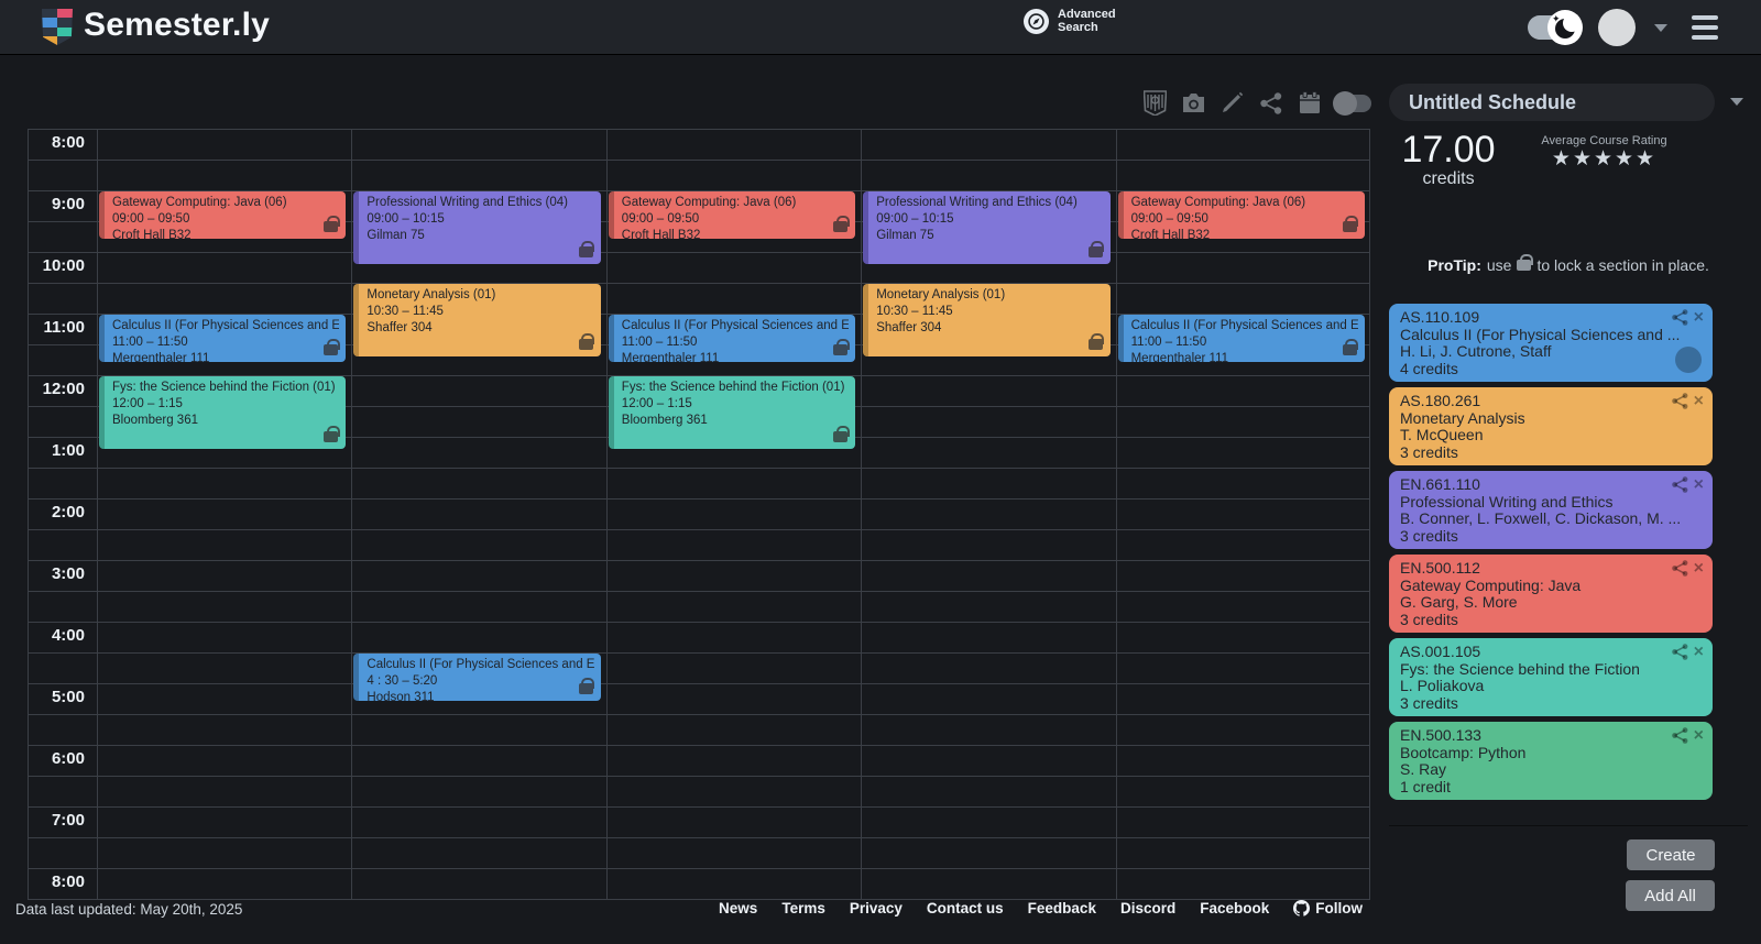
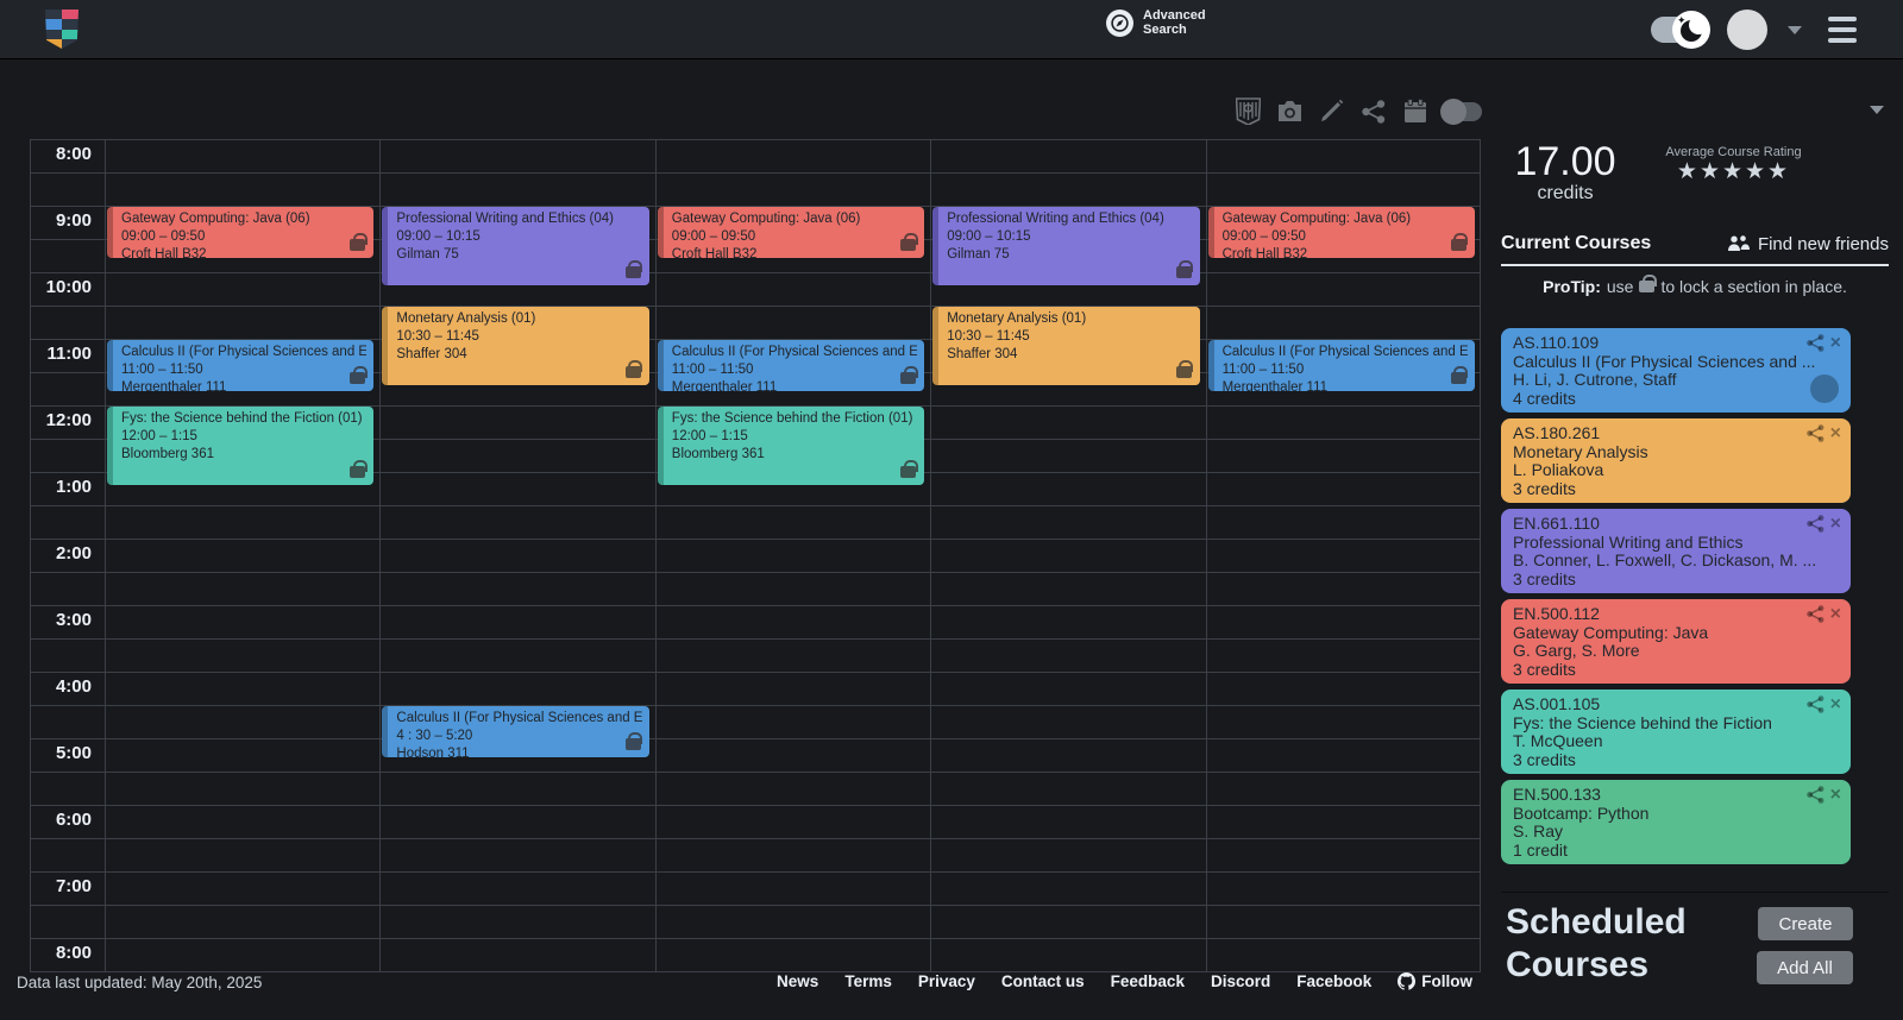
- Semester.ly
  Advanced
  Search
  ✦
  8:00
  9:00
  10:00
  11:00
  12:00
  1:00
  2:00
  3:00
  4:00
  5:00
  6:00
  7:00
  8:00
  Gateway Computing: Java (06)
  09:00 – 09:50
  Croft Hall B32
  Calculus II (For Physical Sciences and E
  11:00 – 11:50
  Mergenthaler 111
  Fys: the Science behind the Fiction (01)
  12:00 – 1:15
  Bloomberg 361
  Professional Writing and Ethics (04)
  09:00 – 10:15
  Gilman 75
  Monetary Analysis (01)
  10:30 – 11:45
  Shaffer 304
  Calculus II (For Physical Sciences and E
  4 : 30 – 5:20
  Hodson 311
  Gateway Computing: Java (06)
  09:00 – 09:50
  Croft Hall B32
  Calculus II (For Physical Sciences and E
  11:00 – 11:50
  Mergenthaler 111
  Fys: the Science behind the Fiction (01)
  12:00 – 1:15
  Bloomberg 361
  Professional Writing and Ethics (04)
  09:00 – 10:15
  Gilman 75
  Monetary Analysis (01)
  10:30 – 11:45
  Shaffer 304
  Gateway Computing: Java (06)
  09:00 – 09:50
  Croft Hall B32
  Calculus II (For Physical Sciences and E
  11:00 – 11:50
  Mergenthaler 111
- Untitled Schedule
  17.00
  credits
  Average Course Rating
  ★★★★★
+ Current Courses
+ Find new friends
  ProTip:
  use
  to lock a section in place.
  AS.110.109
  Calculus II (For Physical Sciences and ...
  H. Li, J. Cutrone, Staff
  4 credits
  ×
  AS.180.261
  Monetary Analysis
- T. McQueen
+ L. Poliakova
  3 credits
  ×
  EN.661.110
  Professional Writing and Ethics
  B. Conner, L. Foxwell, C. Dickason, M. ...
  3 credits
  ×
  EN.500.112
  Gateway Computing: Java
  G. Garg, S. More
  3 credits
  ×
  AS.001.105
  Fys: the Science behind the Fiction
- L. Poliakova
+ T. McQueen
  3 credits
  ×
  EN.500.133
  Bootcamp: Python
  S. Ray
  1 credit
  ×
+ Scheduled
+ Courses
  Create
  Add All
  Data last updated: May 20th, 2025
  News
  Terms
  Privacy
  Contact us
  Feedback
  Discord
  Facebook
  Follow
